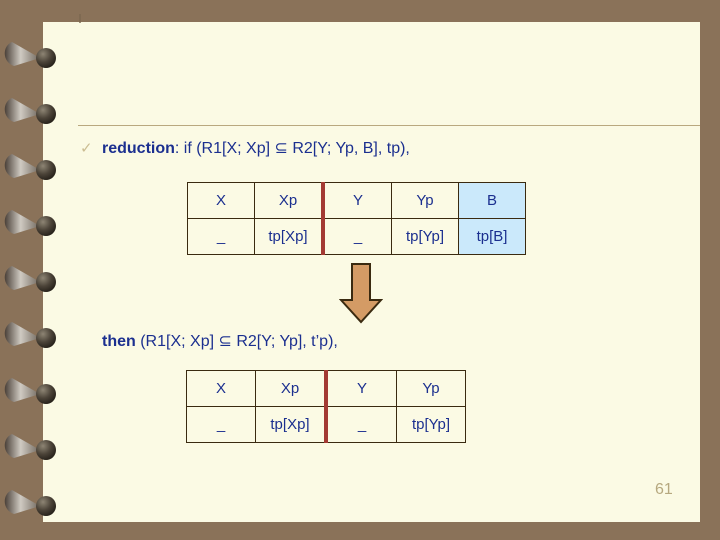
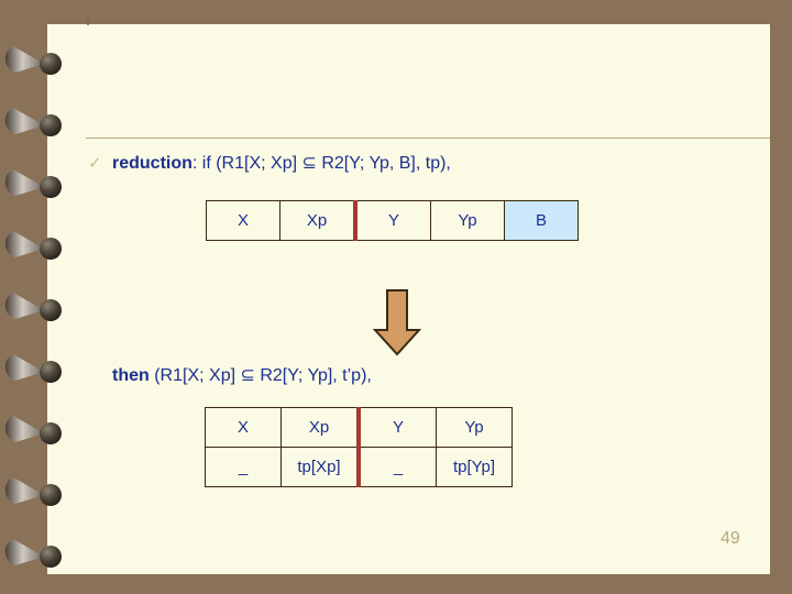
  ✓
  reduction: if (R1[X; Xp] ⊆ R2[Y; Yp, B], tp),
  X	Xp	Y	Yp	B
- _	tp[Xp]	_	tp[Yp]	tp[B]
  then (R1[X; Xp] ⊆ R2[Y; Yp], t’p),
  X	Xp	Y	Yp
  _	tp[Xp]	_	tp[Yp]
- 61
+ 49
